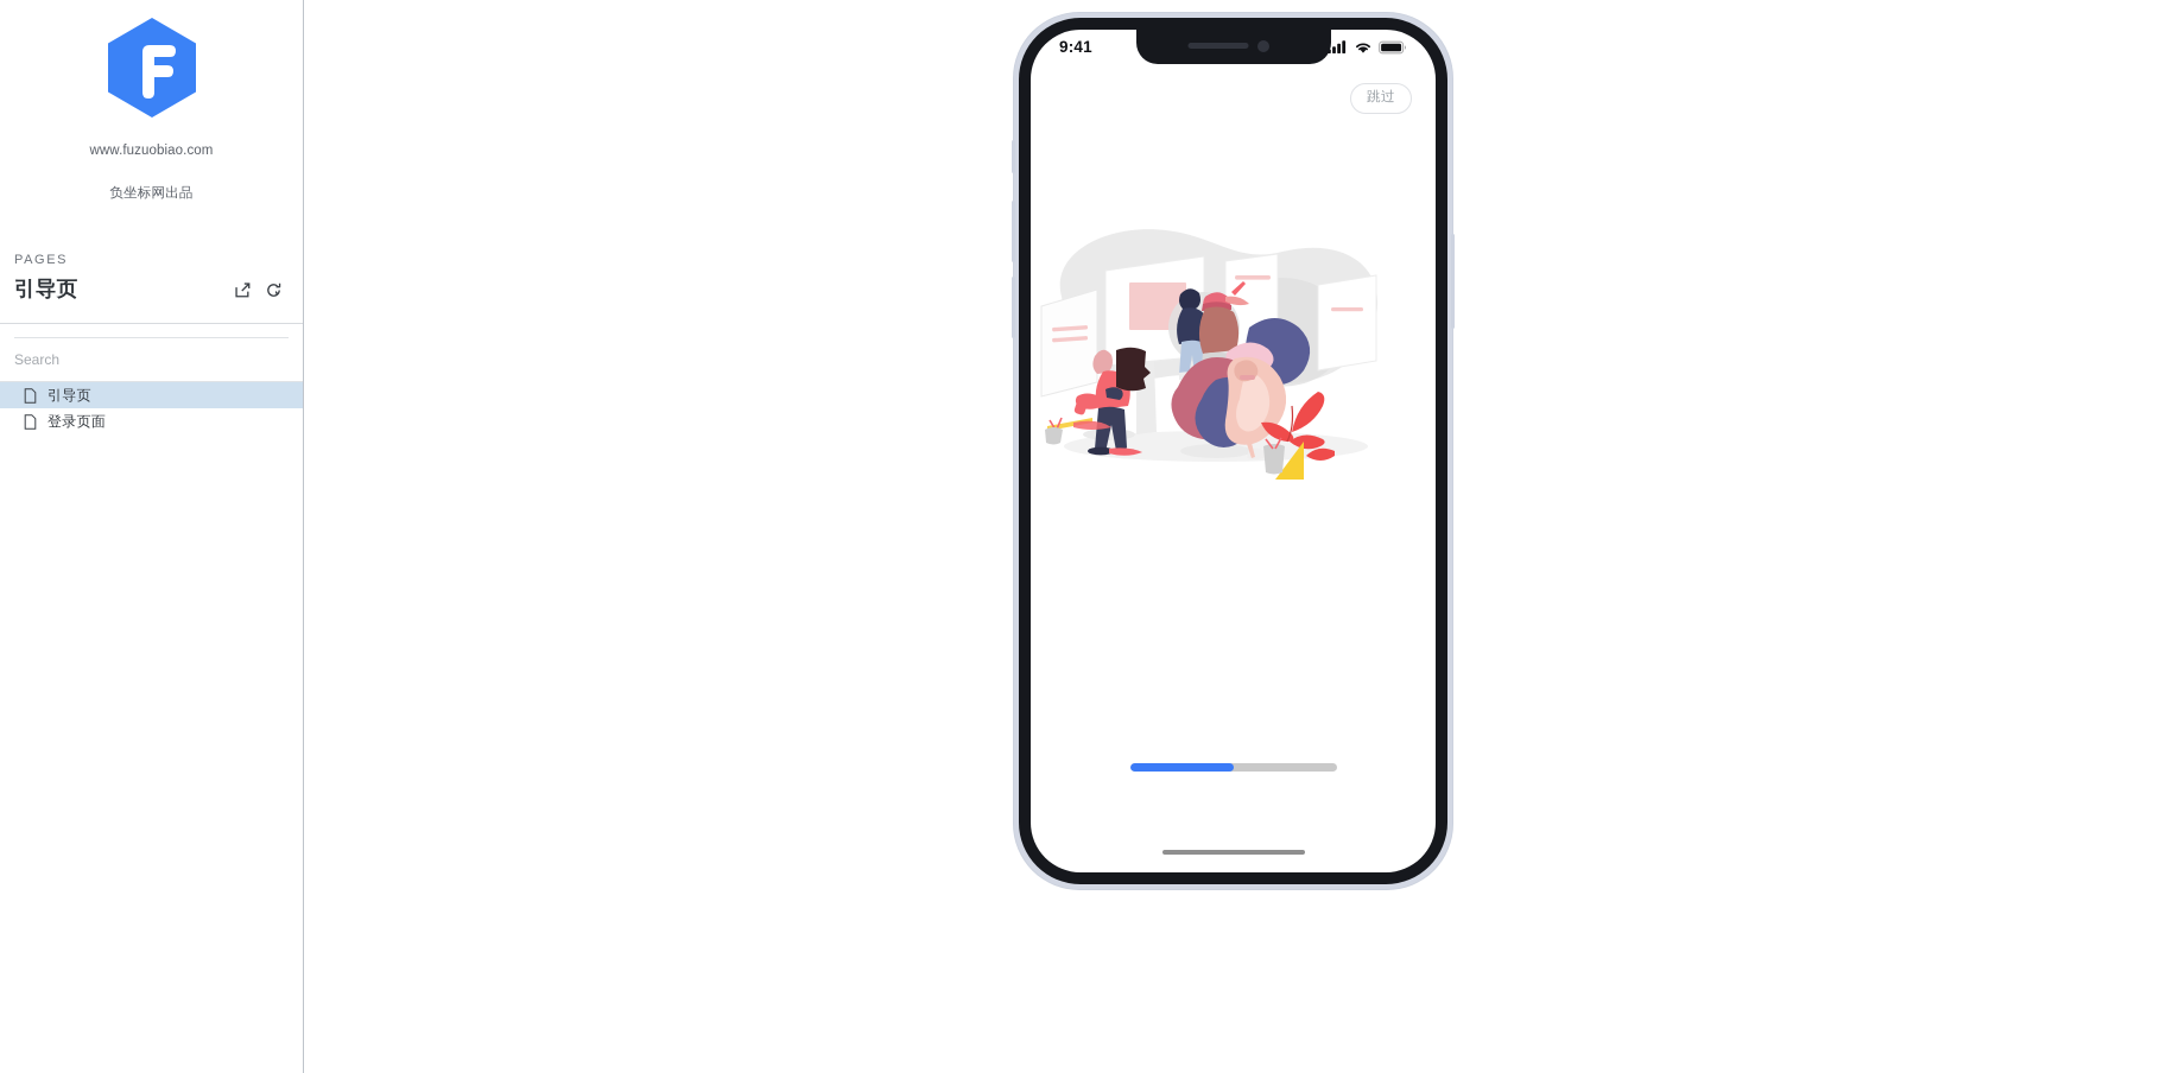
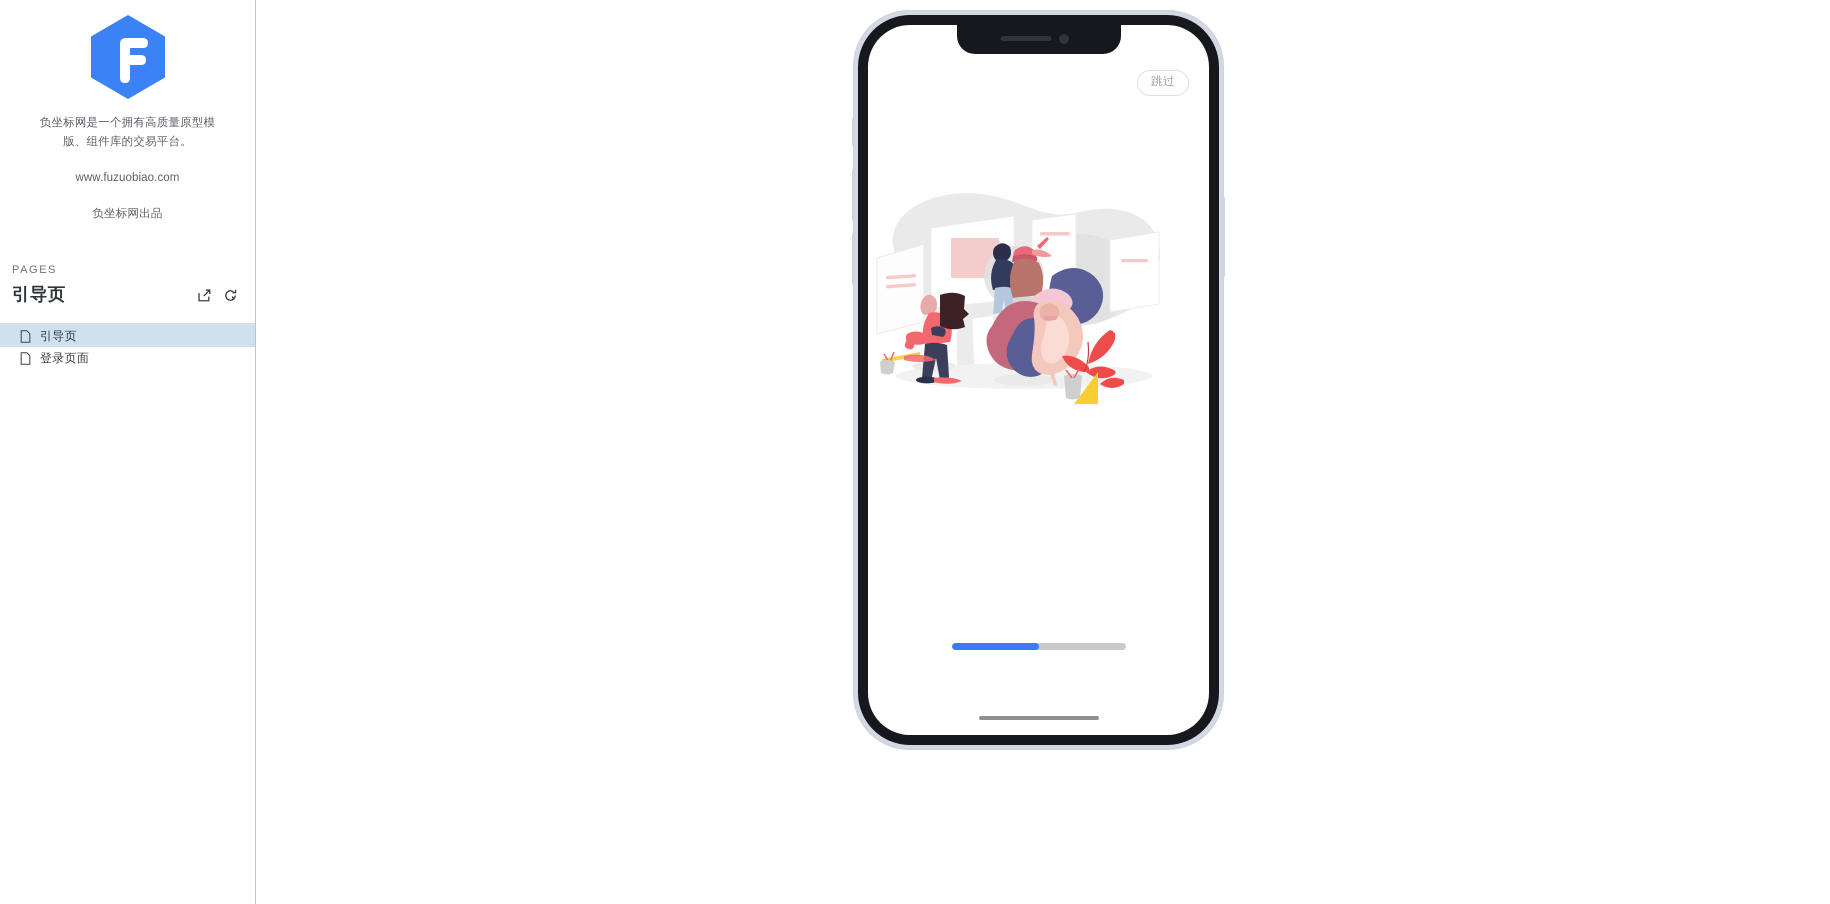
+ 负坐标网是一个拥有高质量原型模版、组件库的交易平台。
  www.fuzuobiao.com
  负坐标网出品
  PAGES
  引导页
- Search
  引导页
  登录页面
- 9:41
  跳过
